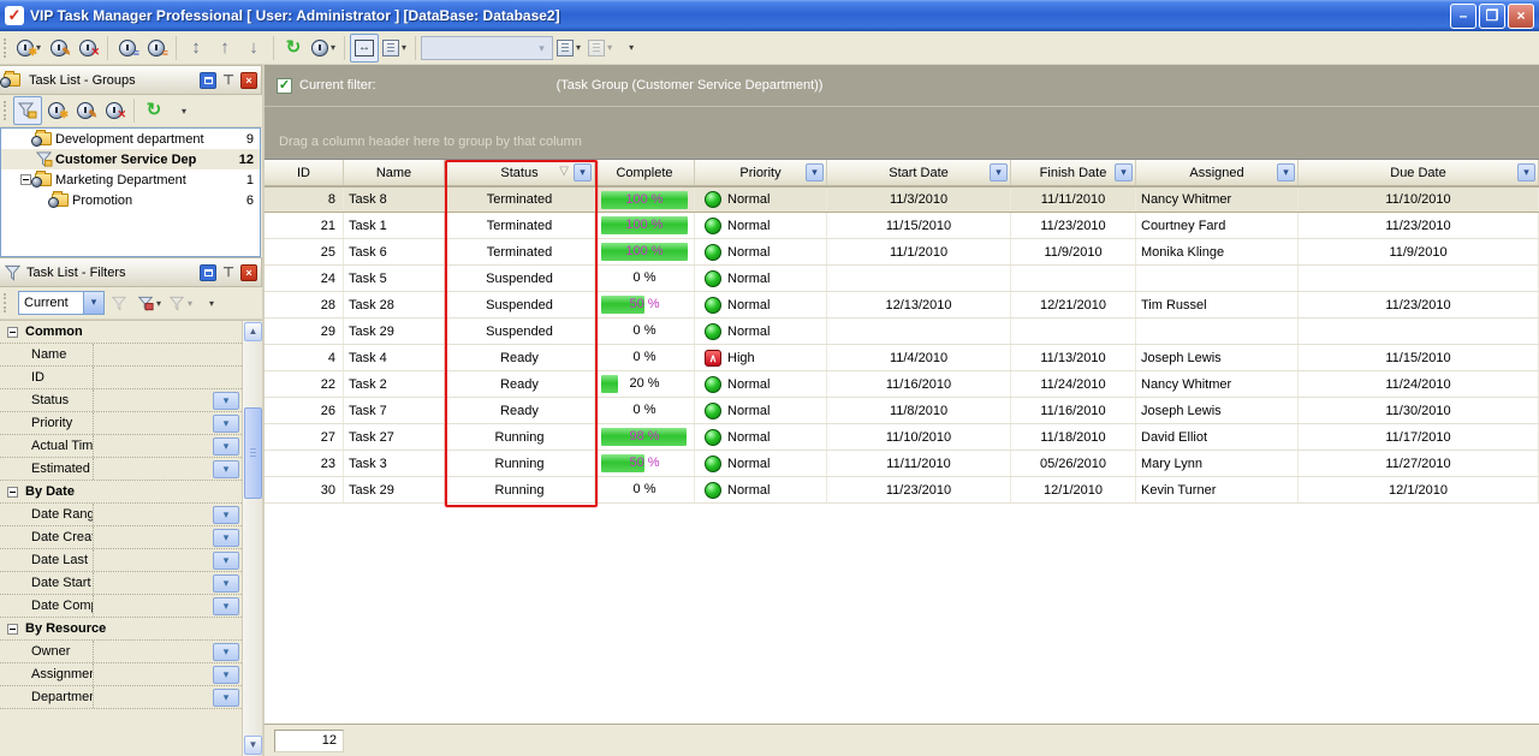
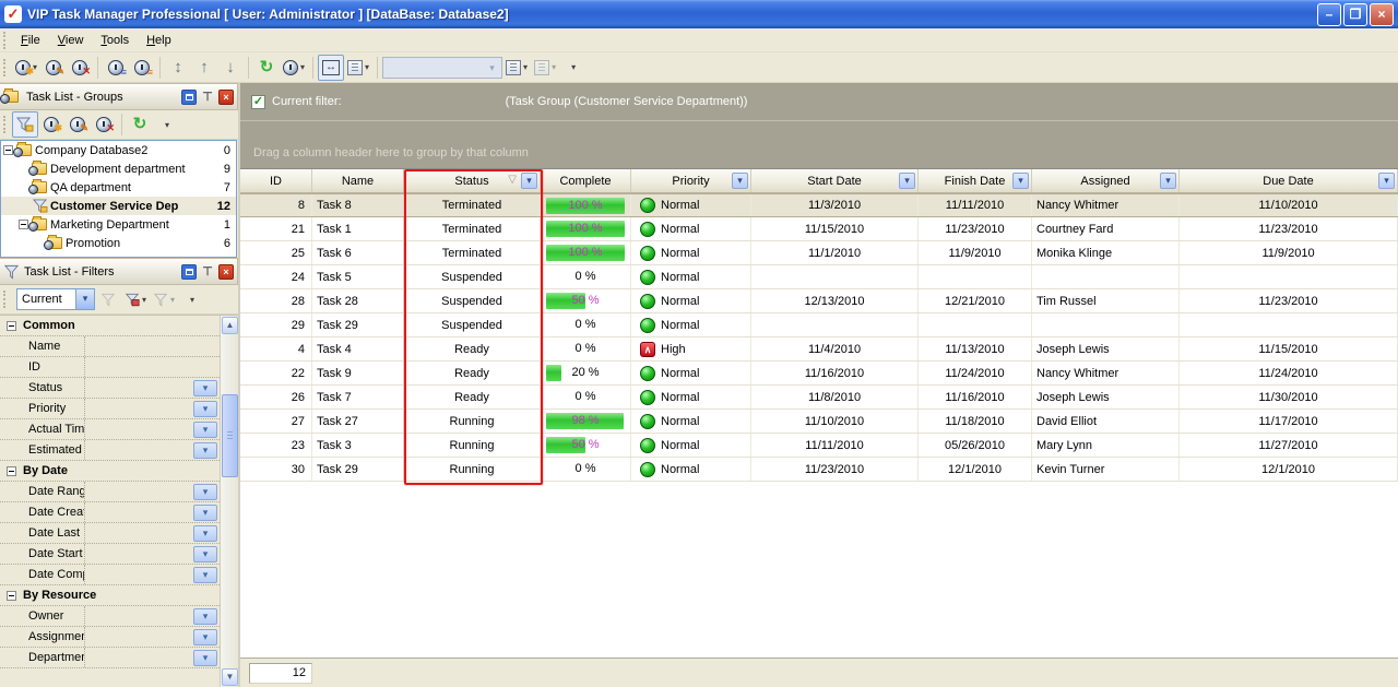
  ✓
  VIP Task Manager Professional [ User: Administrator ] [DataBase: Database2]
  –
  ❐
  ×
+ File
+ View
+ Tools
+ Help
  ✱
  ▾
  ✎
  ✕
  ≡
  ≡
  ↕
  ↑
  ↓
  ↻
  ▾
  ↔
  ▾
  ▾
  ▾
  ▾
  ▾
  Task List - Groups
  ⊤
  ×
  ✱
  ✎
  ✕
  ↻
  ▾
+ Company Database2
+ 0
  Development department
  9
+ QA department
+ 7
  Customer Service Dep
  12
  Marketing Department
  1
  Promotion
  6
  Task List - Filters
  ⊤
  ×
  Current
  ▾
  ▾
  ▾
  ▾
  Common
  Name
  ID
  Status
  ▾
  Priority
  ▾
  Actual Tim
  ▾
  Estimated
  ▾
  By Date
  Date Rang
  ▾
  Date Creat
  ▾
  Date Last
  ▾
  Date Start
  ▾
  Date Com
  ▾
  By Resource
  Owner
  ▾
  Assignmen
  ▾
  Departmen
  ▾
  ▲
  ▼
  ✓
  Current filter:
  (Task Group (Customer Service Department))
  Drag a column header here to group by that column
  ID
  Name
  Status
  ▽
  ▾
  Complete
  Priority
  ▾
  Start Date
  ▾
  Finish Date
  ▾
  Assigned
  ▾
  Due Date
  ▾
  8
  Task 8
  Terminated
  100 %
  Normal
  11/3/2010
  11/11/2010
  Nancy Whitmer
  11/10/2010
  21
  Task 1
  Terminated
  100 %
  Normal
  11/15/2010
  11/23/2010
  Courtney Fard
  11/23/2010
  25
  Task 6
  Terminated
  100 %
  Normal
  11/1/2010
  11/9/2010
  Monika Klinge
  11/9/2010
  24
  Task 5
  Suspended
  0 %
  Normal
  28
  Task 28
  Suspended
  50 %
  Normal
  12/13/2010
  12/21/2010
  Tim Russel
  11/23/2010
  29
  Task 29
  Suspended
  0 %
  Normal
  4
  Task 4
  Ready
  0 %
  ∧
  High
  11/4/2010
  11/13/2010
  Joseph Lewis
  11/15/2010
  22
- Task 2
+ Task 9
  Ready
  20 %
  Normal
  11/16/2010
  11/24/2010
  Nancy Whitmer
  11/24/2010
  26
  Task 7
  Ready
  0 %
  Normal
  11/8/2010
  11/16/2010
  Joseph Lewis
  11/30/2010
  27
  Task 27
  Running
  98 %
  Normal
  11/10/2010
  11/18/2010
  David Elliot
  11/17/2010
  23
  Task 3
  Running
  50 %
  Normal
  11/11/2010
  05/26/2010
  Mary Lynn
  11/27/2010
  30
  Task 29
  Running
  0 %
  Normal
  11/23/2010
  12/1/2010
  Kevin Turner
  12/1/2010
  12
